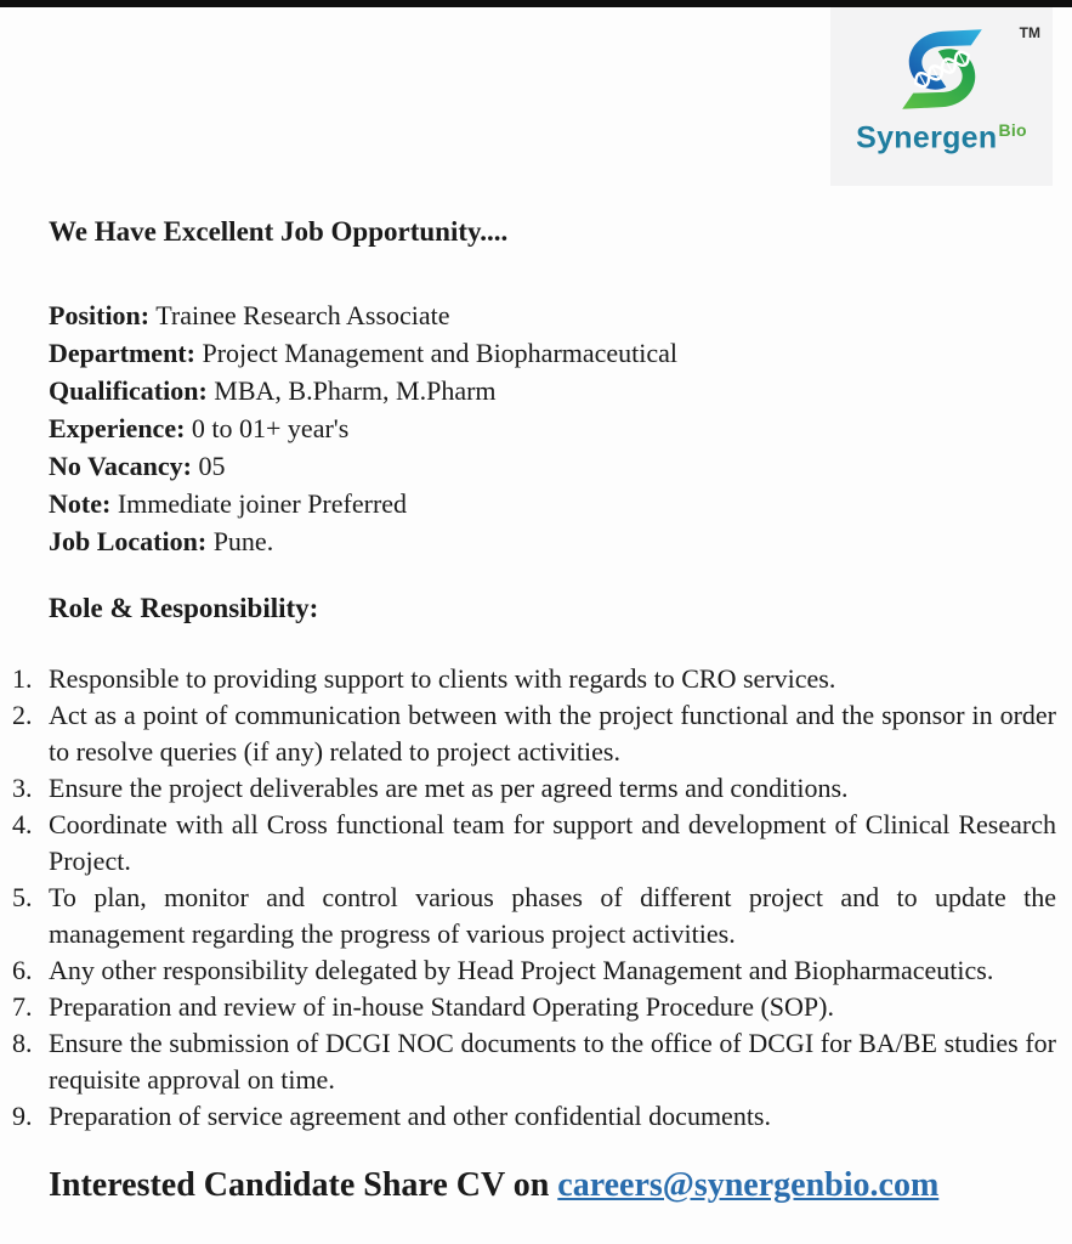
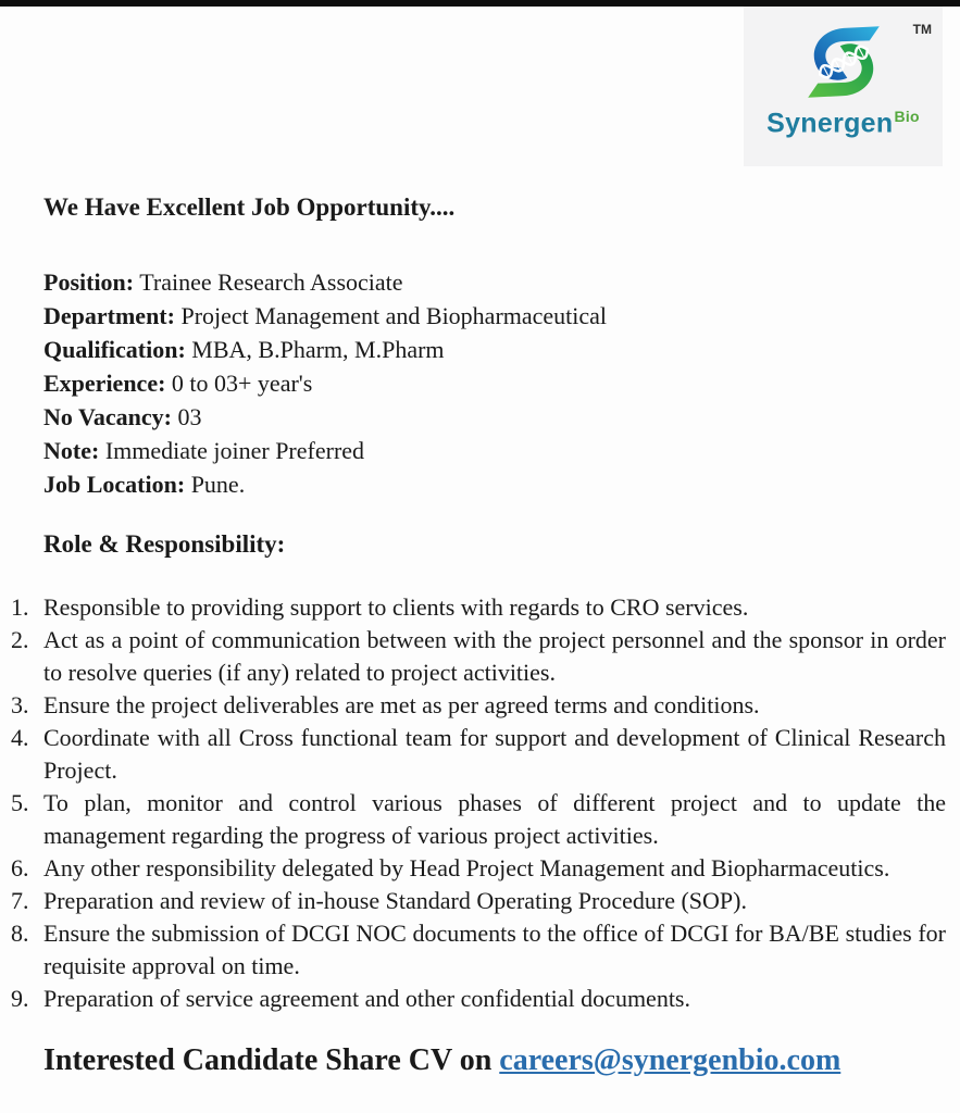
  TM
  SynergenBio
  We Have Excellent Job Opportunity....
  Position: Trainee Research Associate
  Department: Project Management and Biopharmaceutical
  Qualification: MBA, B.Pharm, M.Pharm
- Experience: 0 to 01+ year's
+ Experience: 0 to 03+ year's
- No Vacancy: 05
+ No Vacancy: 03
  Note: Immediate joiner Preferred
  Job Location: Pune.
  Role & Responsibility:
  1.
  Responsible to providing support to clients with regards to CRO services.
  2.
- Act as a point of communication between with the project functional and the sponsor in order to resolve queries (if any) related to project activities.
+ Act as a point of communication between with the project personnel and the sponsor in order to resolve queries (if any) related to project activities.
  3.
  Ensure the project deliverables are met as per agreed terms and conditions.
  4.
  Coordinate with all Cross functional team for support and development of Clinical Research Project.
  5.
  To plan, monitor and control various phases of different project and to update the management regarding the progress of various project activities.
  6.
  Any other responsibility delegated by Head Project Management and Biopharmaceutics.
  7.
  Preparation and review of in-house Standard Operating Procedure (SOP).
  8.
  Ensure the submission of DCGI NOC documents to the office of DCGI for BA/BE studies for requisite approval on time.
  9.
  Preparation of service agreement and other confidential documents.
  Interested Candidate Share CV on careers@synergenbio.com
